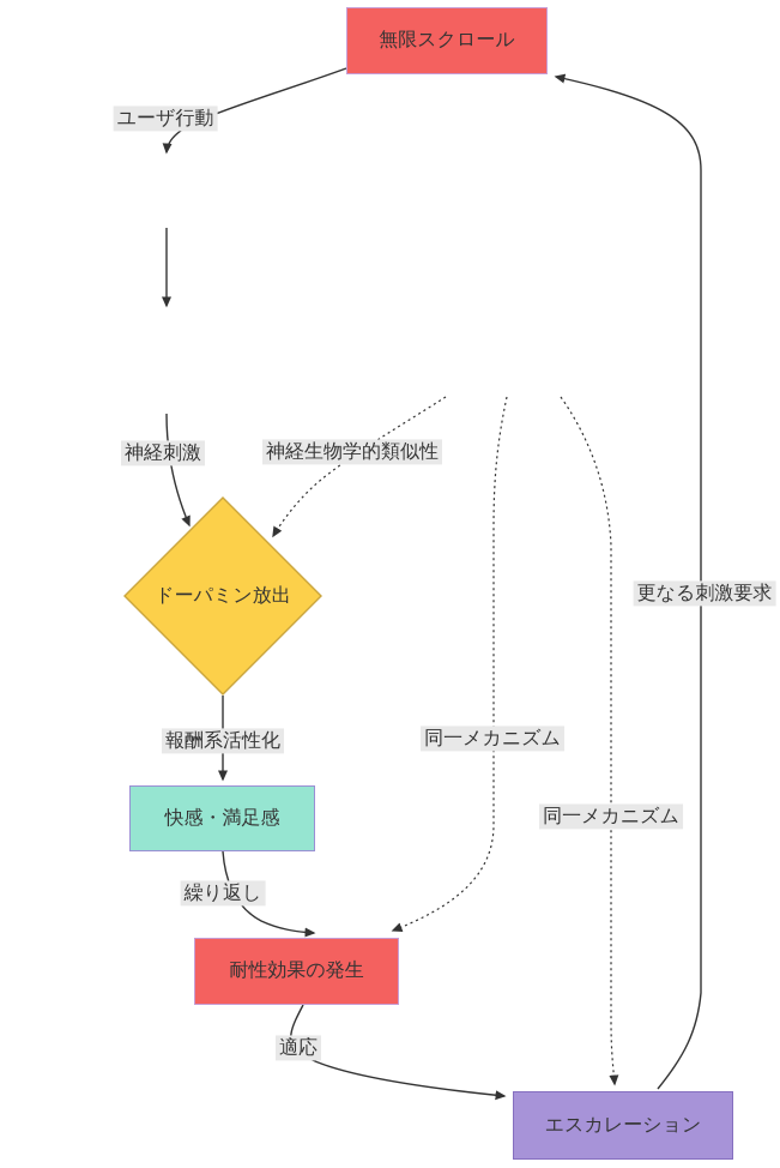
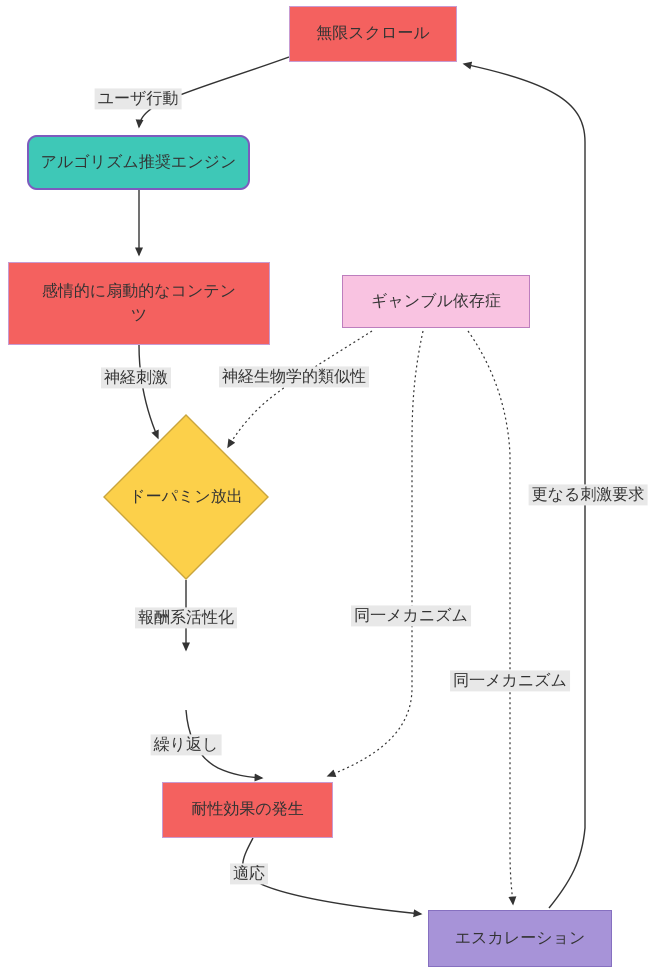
  無限スクロール
+ アルゴリズム推奨エンジン
+ 感情的に扇動的なコンテンツ
+ ギャンブル依存症
  ドーパミン放出
- 快感・満足感
  耐性効果の発生
  エスカレーション
  ユーザ行動
  神経刺激
  神経生物学的類似性
  報酬系活性化
  繰り返し
  同一メカニズム
  同一メカニズム
  適応
  更なる刺激要求
